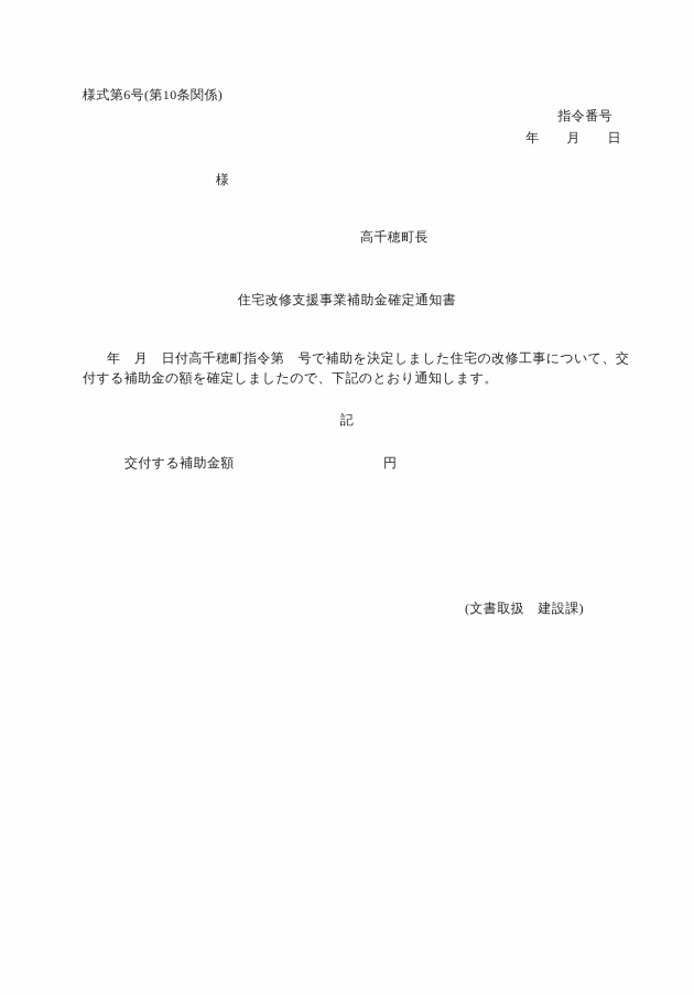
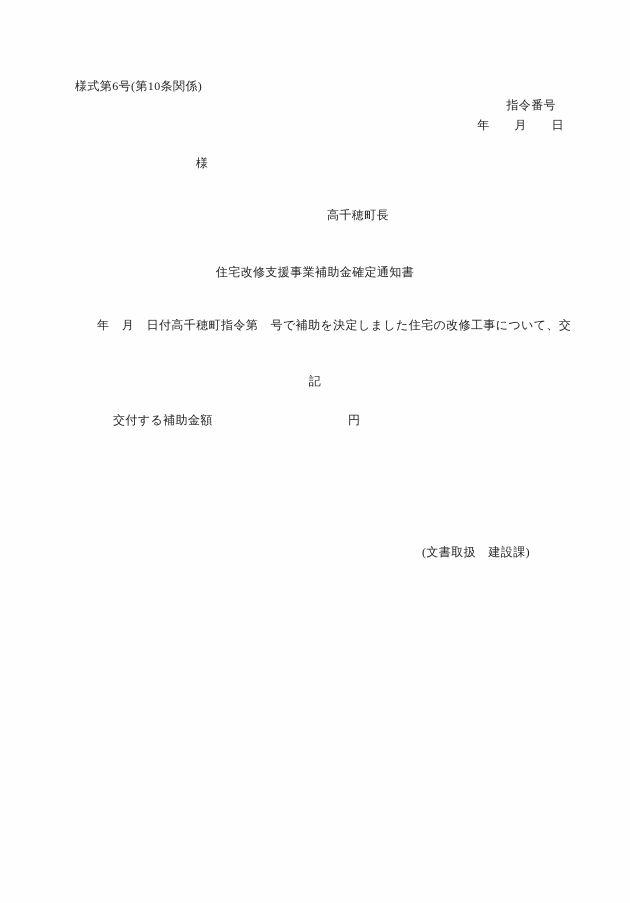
  様式第6号(第10条関係)
  指令番号
  年 月 日
  様
  高千穂町長
  住宅改修支援事業補助金確定通知書
  年 月 日付高千穂町指令第 号で補助を決定しました住宅の改修工事について、交
- 付する補助金の額を確定しましたので、下記のとおり通知します。
  記
  交付する補助金額
  円
  (文書取扱 建設課)
